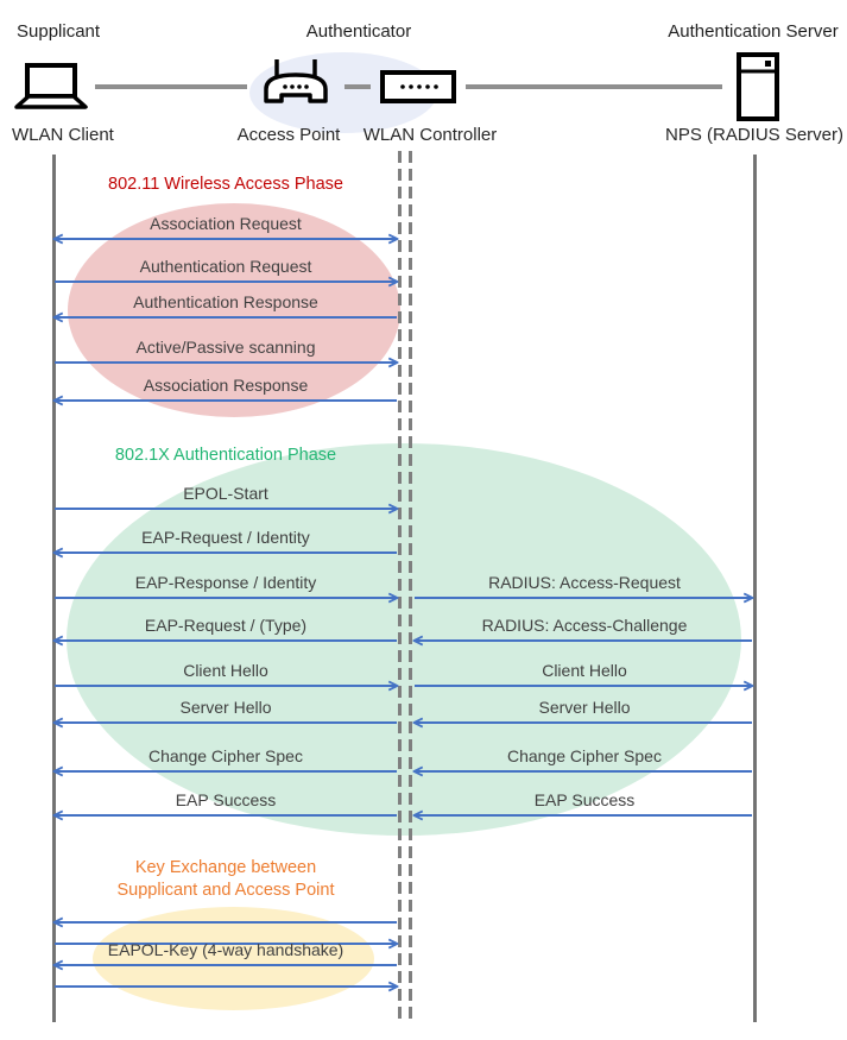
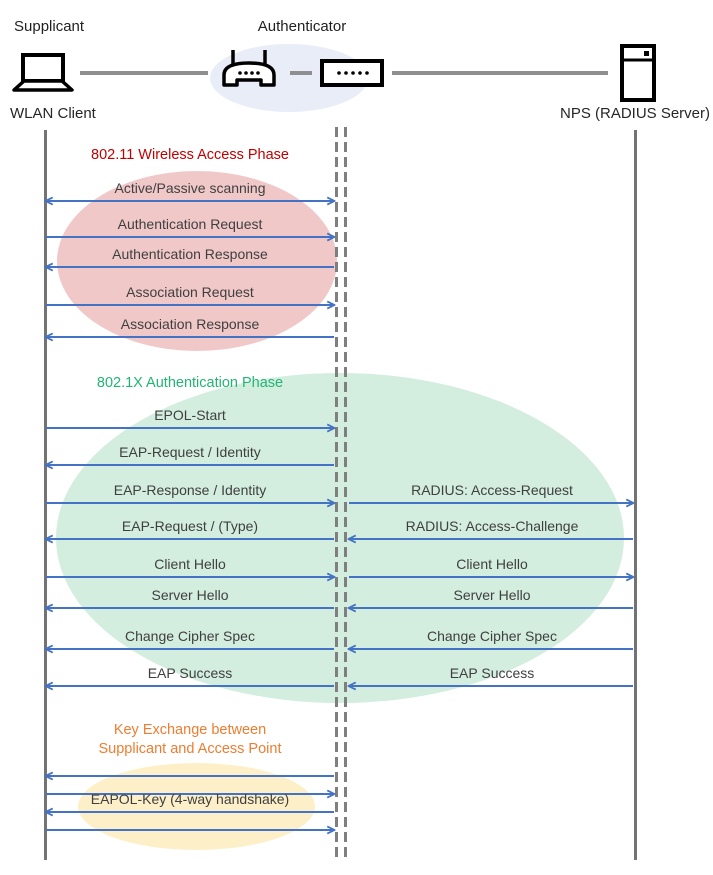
  Supplicant
  Authenticator
- Authentication Server
  WLAN Client
- Access Point
- WLAN Controller
  NPS (RADIUS Server)
  802.11 Wireless Access Phase
- Association Request
+ Active/Passive scanning
  Authentication Request
  Authentication Response
- Active/Passive scanning
+ Association Request
  Association Response
  802.1X Authentication Phase
  EPOL-Start
  EAP-Request / Identity
  EAP-Response / Identity
  RADIUS: Access-Request
  EAP-Request / (Type)
  RADIUS: Access-Challenge
  Client Hello
  Client Hello
  Server Hello
  Server Hello
  Change Cipher Spec
  Change Cipher Spec
  EAP Success
  EAP Success
  Key Exchange between
  Supplicant and Access Point
  EAPOL-Key (4-way handshake)
